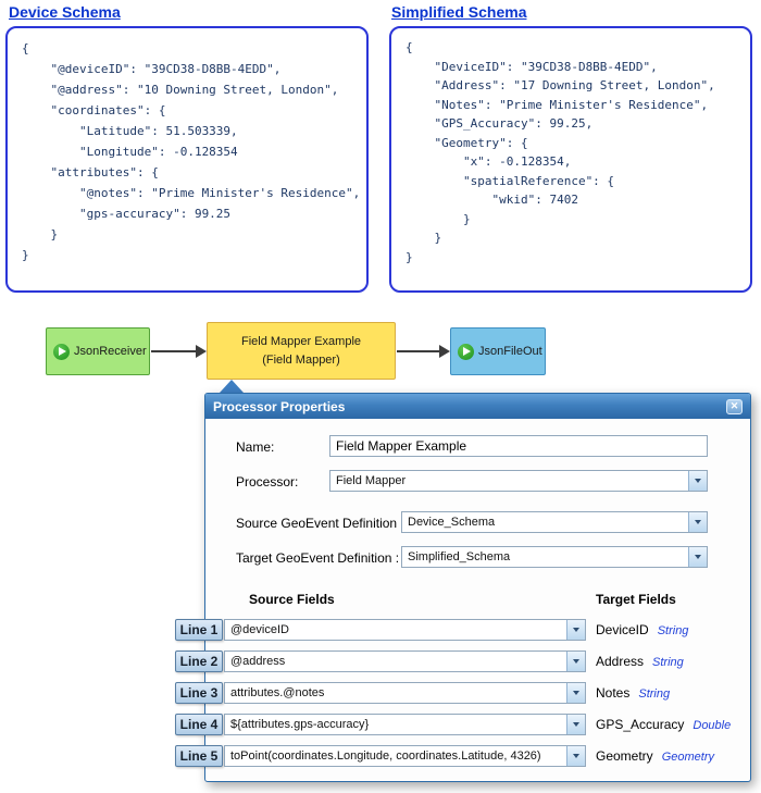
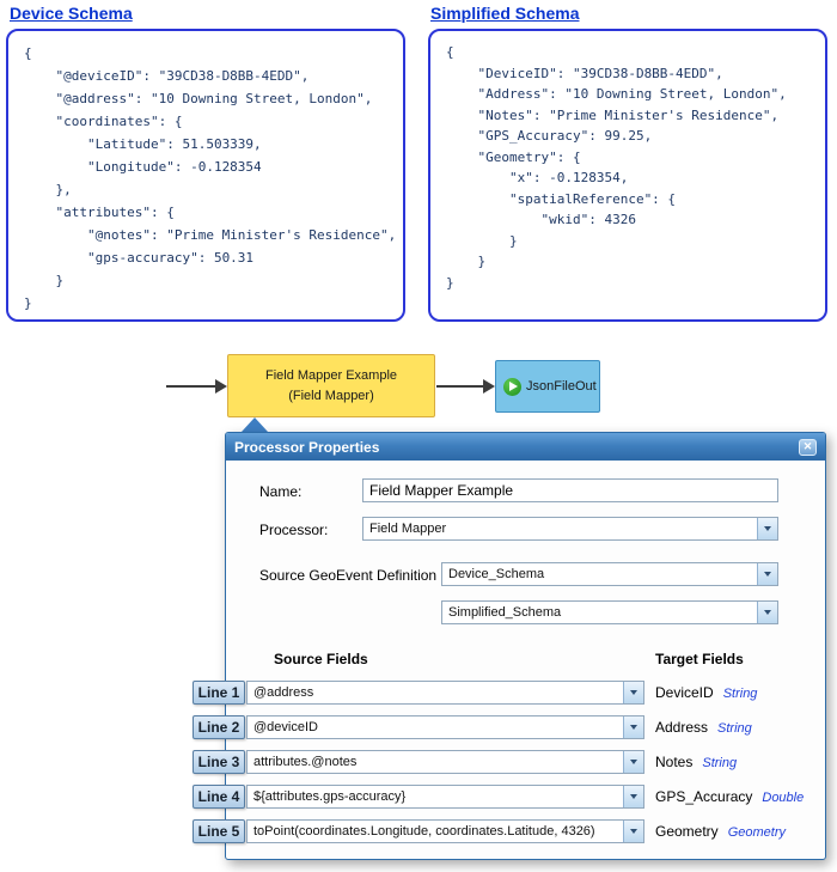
  Device Schema
  Simplified Schema
  {
  "@deviceID": "39CD38-D8BB-4EDD",
  "@address": "10 Downing Street, London",
  "coordinates": {
  "Latitude": 51.503339,
  "Longitude": -0.128354
+ },
  "attributes": {
  "@notes": "Prime Minister's Residence",
- "gps-accuracy": 99.25
+ "gps-accuracy": 50.31
  }
  }
  {
  "DeviceID": "39CD38-D8BB-4EDD",
- "Address": "17 Downing Street, London",
+ "Address": "10 Downing Street, London",
  "Notes": "Prime Minister's Residence",
  "GPS_Accuracy": 99.25,
  "Geometry": {
  "x": -0.128354,
  "spatialReference": {
- "wkid": 7402
+ "wkid": 4326
  }
  }
  }
- JsonReceiver
  Field Mapper Example
  (Field Mapper)
  JsonFileOut
  Processor Properties
  ✕
  Name:
  Field Mapper Example
  Processor:
  Field Mapper
  Source GeoEvent Definition
  Device_Schema
- Target GeoEvent Definition :
  Simplified_Schema
  Source Fields
  Target Fields
  Line 1
- @deviceID
+ @address
  DeviceID
  String
  Line 2
- @address
+ @deviceID
  Address
  String
  Line 3
  attributes.@notes
  Notes
  String
  Line 4
  ${attributes.gps-accuracy}
  GPS_Accuracy
  Double
  Line 5
  toPoint(coordinates.Longitude, coordinates.Latitude, 4326)
  Geometry
  Geometry
